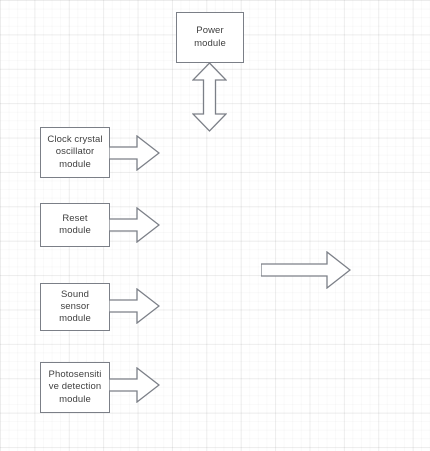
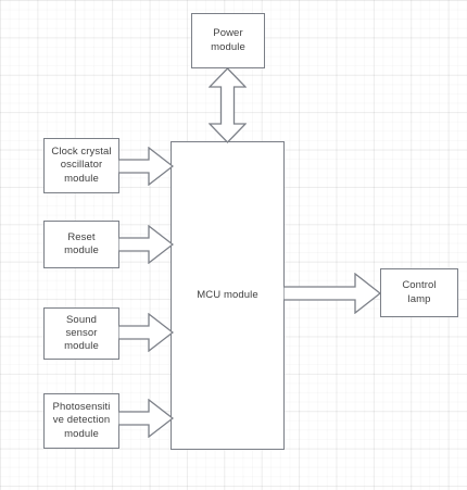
  Power
  module
  Clock crystal
  oscillator
  module
  Reset
  module
  Sound
  sensor
  module
  Photosensiti
  ve detection
  module
+ MCU module
+ Control
+ lamp
